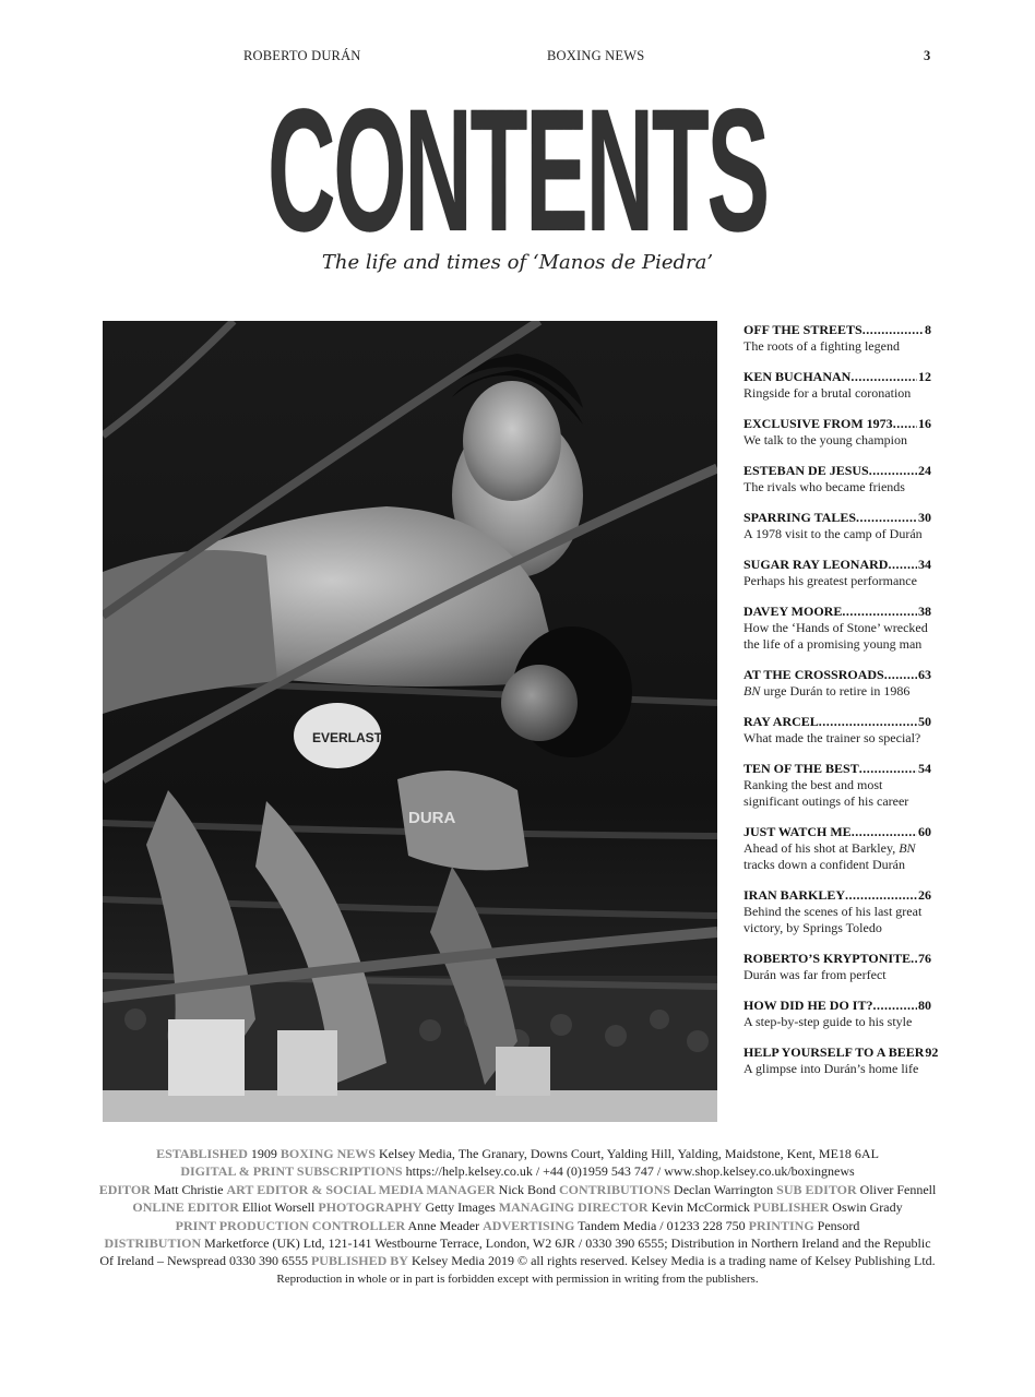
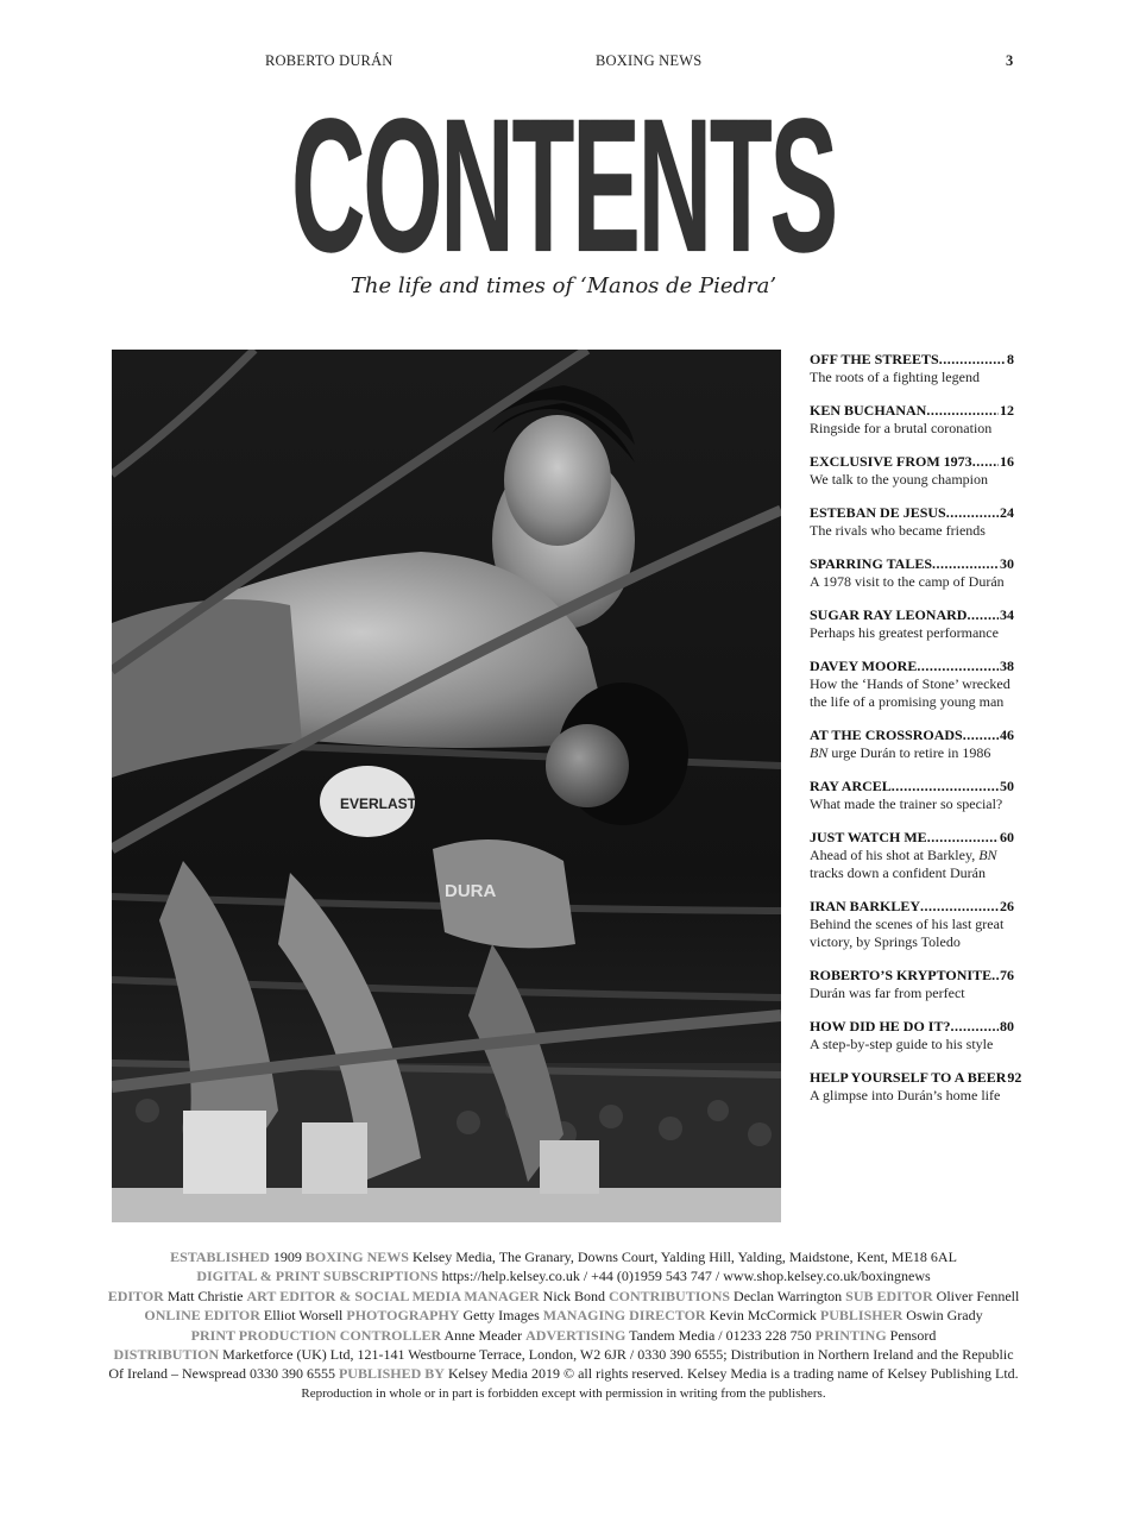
  ROBERTO DURÁN
  BOXING NEWS
  3
  CONTENTS
  The life and times of ‘Manos de Piedra’
  EVERLAST
  DURA
  OFF THE STREETS
  8
  The roots of a fighting legend
  KEN BUCHANAN
  12
  Ringside for a brutal coronation
  EXCLUSIVE FROM 1973
  16
  We talk to the young champion
  ESTEBAN DE JESUS
  24
  The rivals who became friends
  SPARRING TALES
  30
  A 1978 visit to the camp of Durán
  SUGAR RAY LEONARD
  34
  Perhaps his greatest performance
  DAVEY MOORE
  38
  How the ‘Hands of Stone’ wrecked the life of a promising young man
  AT THE CROSSROADS
- 63
+ 46
  BN urge Durán to retire in 1986
  RAY ARCEL
  50
  What made the trainer so special?
- TEN OF THE BEST
- 54
- Ranking the best and most significant outings of his career
  JUST WATCH ME
  60
  Ahead of his shot at Barkley, BN tracks down a confident Durán
  IRAN BARKLEY
  26
  Behind the scenes of his last great victory, by Springs Toledo
  ROBERTO’S KRYPTONITE
  76
  Durán was far from perfect
  HOW DID HE DO IT?
  80
  A step-by-step guide to his style
  HELP YOURSELF TO A BEER
  92
  A glimpse into Durán’s home life
  ESTABLISHED 1909 BOXING NEWS Kelsey Media, The Granary, Downs Court, Yalding Hill, Yalding, Maidstone, Kent, ME18 6AL
  DIGITAL & PRINT SUBSCRIPTIONS https://help.kelsey.co.uk / +44 (0)1959 543 747 / www.shop.kelsey.co.uk/boxingnews
  EDITOR Matt Christie ART EDITOR & SOCIAL MEDIA MANAGER Nick Bond CONTRIBUTIONS Declan Warrington SUB EDITOR Oliver Fennell
  ONLINE EDITOR Elliot Worsell PHOTOGRAPHY Getty Images MANAGING DIRECTOR Kevin McCormick PUBLISHER Oswin Grady
  PRINT PRODUCTION CONTROLLER Anne Meader ADVERTISING Tandem Media / 01233 228 750 PRINTING Pensord
  DISTRIBUTION Marketforce (UK) Ltd, 121-141 Westbourne Terrace, London, W2 6JR / 0330 390 6555; Distribution in Northern Ireland and the Republic
  Of Ireland – Newspread 0330 390 6555 PUBLISHED BY Kelsey Media 2019 © all rights reserved. Kelsey Media is a trading name of Kelsey Publishing Ltd.
  Reproduction in whole or in part is forbidden except with permission in writing from the publishers.
